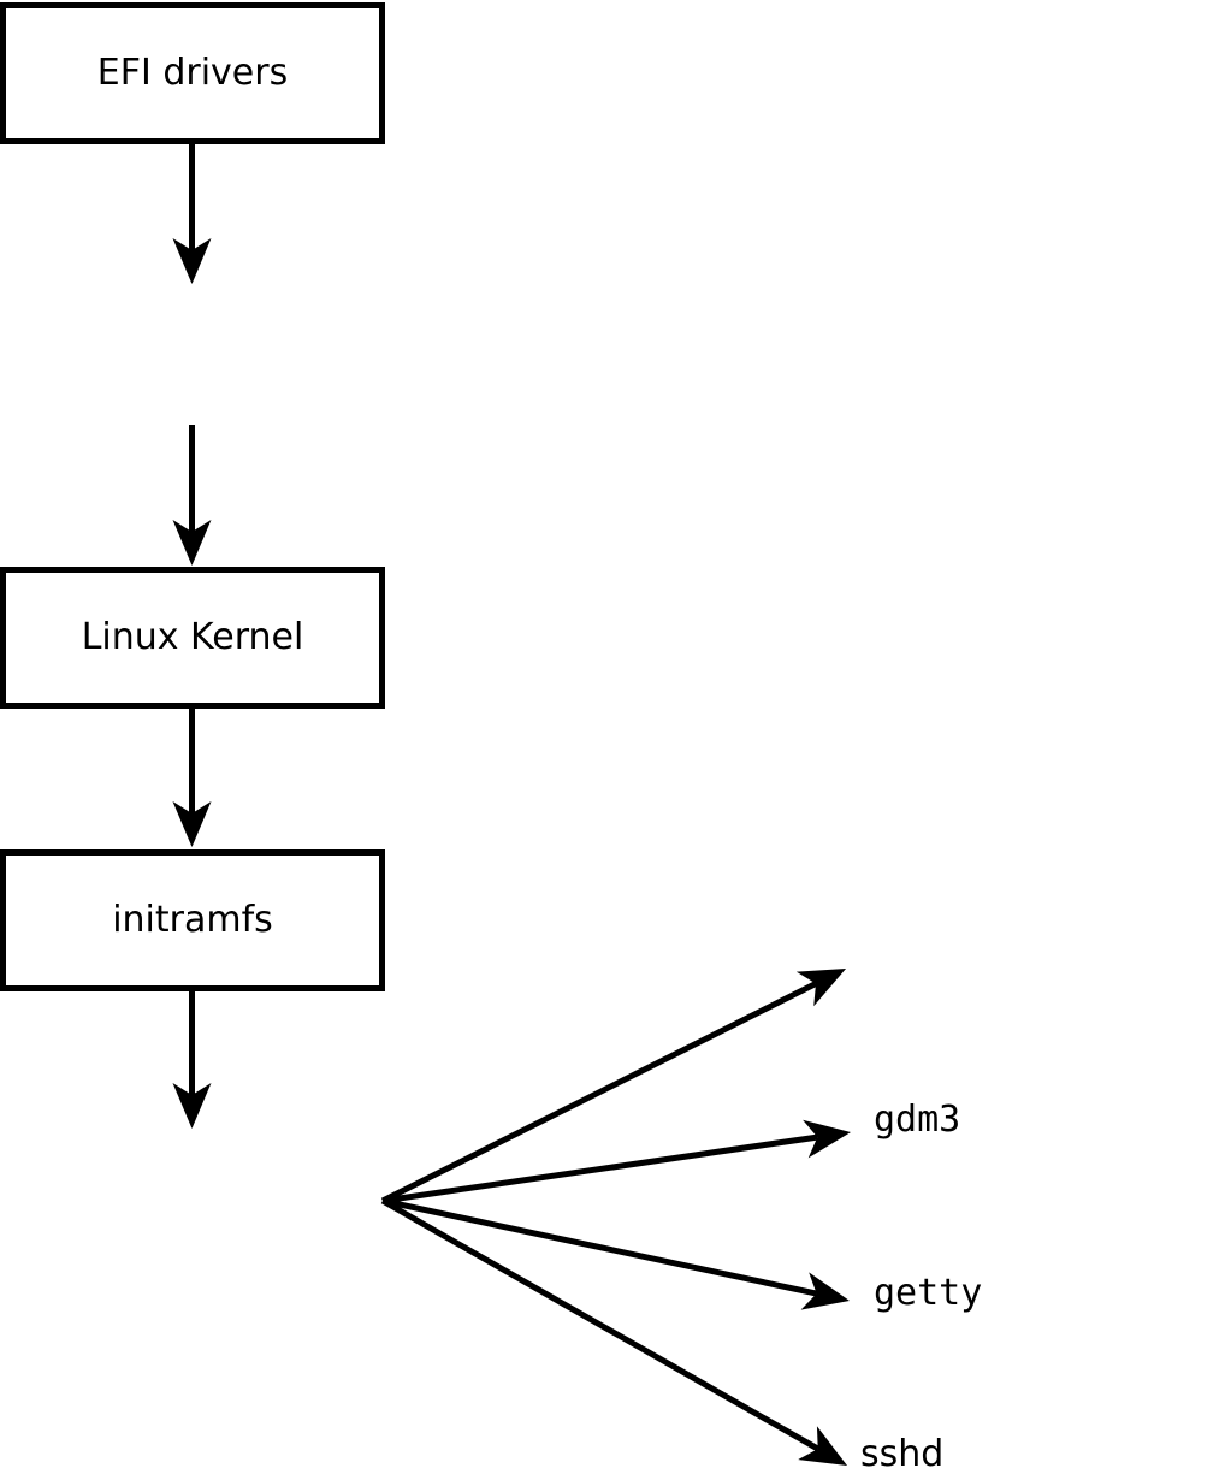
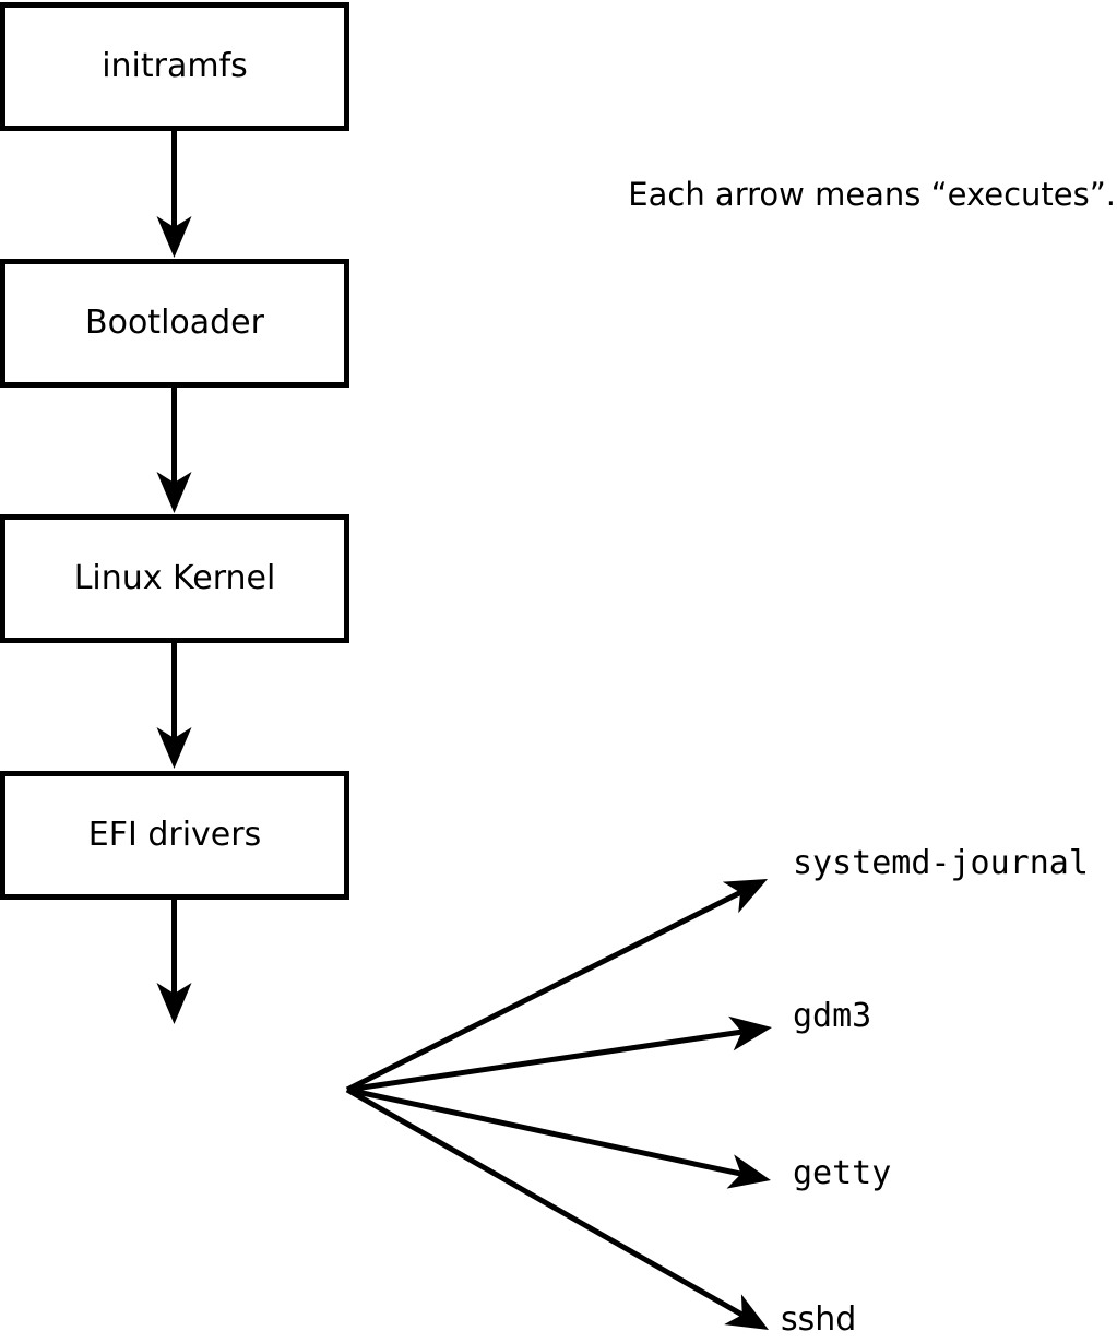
- EFI drivers
+ initramfs
+ Bootloader
  Linux Kernel
- initramfs
+ EFI drivers
+ Each arrow means “executes”.
+ systemd-journal
  gdm3
  getty
  sshd
